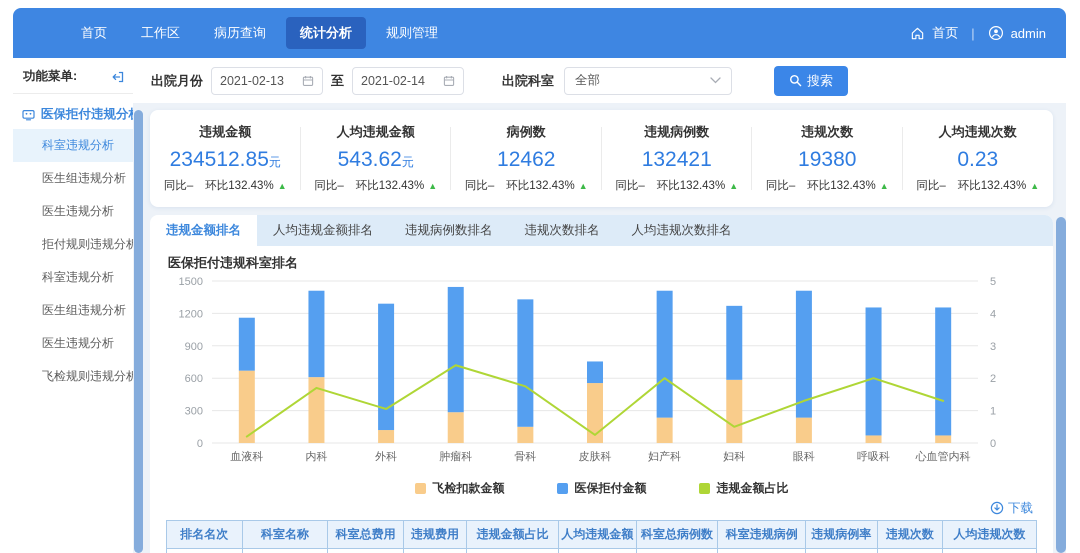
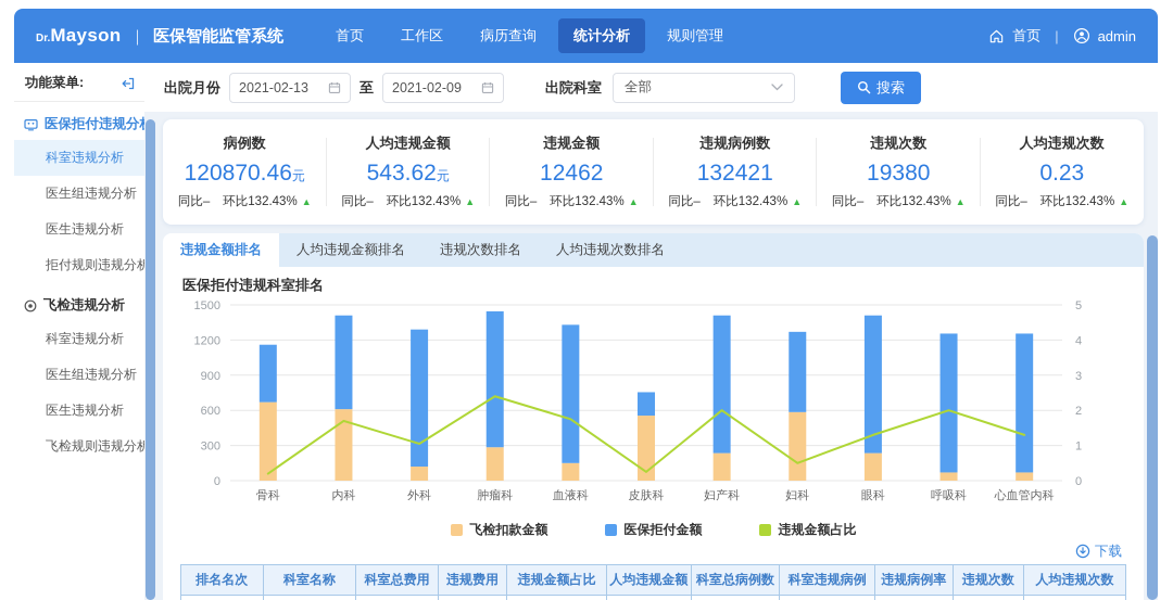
+ Dr.
+ Mayson
+ ｜
+ 医保智能监管系统
  首页
  工作区
  病历查询
  统计分析
  规则管理
  首页
  |
  admin
  功能菜单:
  医保拒付违规分
  科室违规分析
  医生组违规分析
  医生违规分析
  拒付规则违规分析
+ 飞检违规分析
  科室违规分析
  医生组违规分析
  医生违规分析
  飞检规则违规分析
  出院月份
  2021-02-13
  至
- 2021-02-14
+ 2021-02-09
  出院科室
  全部
  搜索
- 违规金额
+ 病例数
- 234512.85元
+ 120870.46元
  同比–
  环比132.43%
  ▲
  人均违规金额
  543.62元
  同比–
  环比132.43%
  ▲
- 病例数
+ 违规金额
  12462
  同比–
  环比132.43%
  ▲
  违规病例数
  132421
  同比–
  环比132.43%
  ▲
  违规次数
  19380
  同比–
  环比132.43%
  ▲
  人均违规次数
  0.23
  同比–
  环比132.43%
  ▲
  违规金额排名
  人均违规金额排名
- 违规病例数排名
  违规次数排名
  人均违规次数排名
  医保拒付违规科室排名
  0
  300
  600
  900
  1200
  1500
  0
  1
  2
  3
  4
  5
- 血液科
+ 骨科
  内科
  外科
  肿瘤科
- 骨科
+ 血液科
  皮肤科
  妇产科
  妇科
  眼科
  呼吸科
  心血管内科
  飞检扣款金额
  医保拒付金额
  违规金额占比
  下载
  排名名次	科室名称	科室总费用	违规费用	违规金额占比	人均违规金额	科室总病例数	科室违规病例	违规病例率	违规次数	人均违规次数
